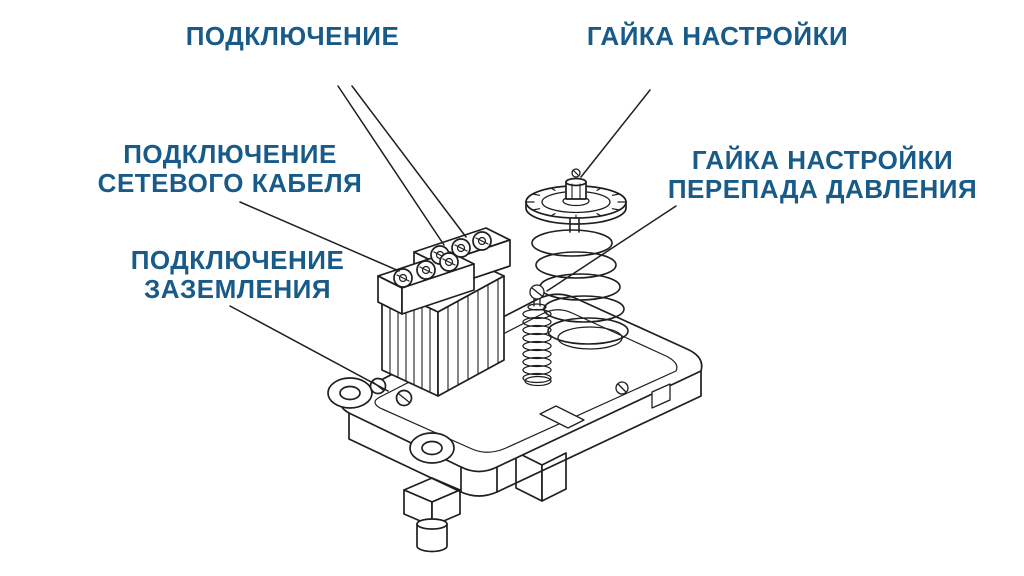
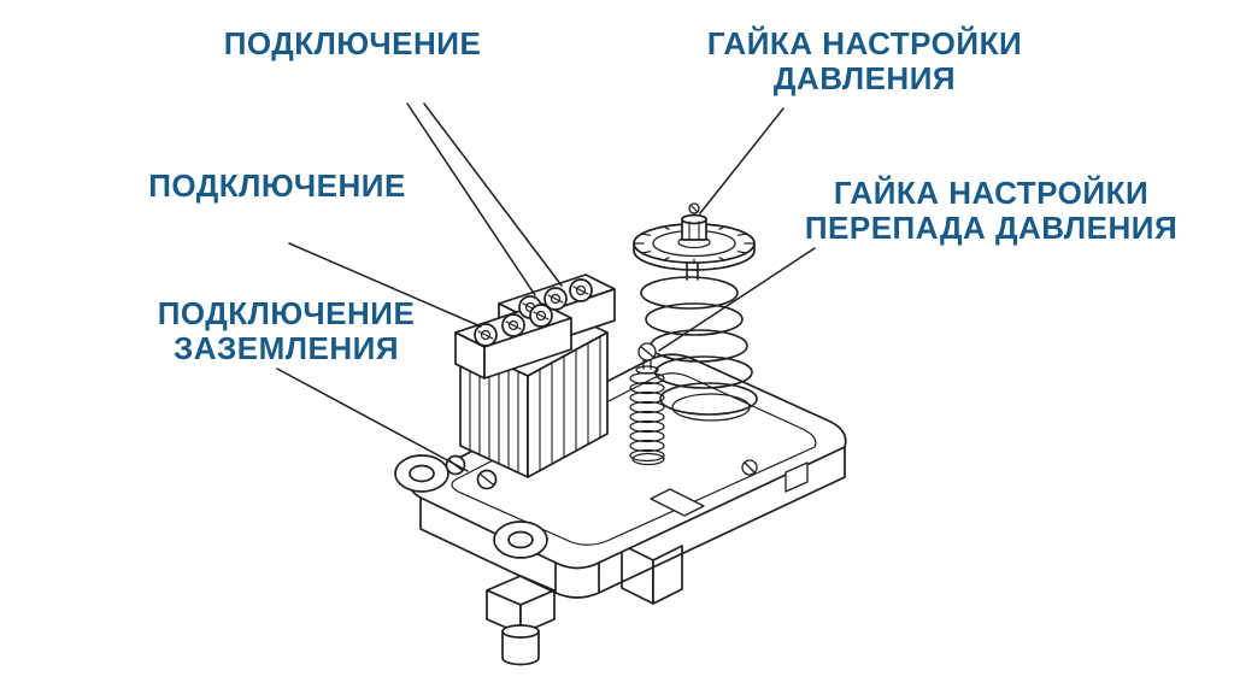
  ПОДКЛЮЧЕНИЕ
  ГАЙКА НАСТРОЙКИ
+ ДАВЛЕНИЯ
  ПОДКЛЮЧЕНИЕ
- СЕТЕВОГО КАБЕЛЯ
  ГАЙКА НАСТРОЙКИ
  ПЕРЕПАДА ДАВЛЕНИЯ
  ПОДКЛЮЧЕНИЕ
  ЗАЗЕМЛЕНИЯ
